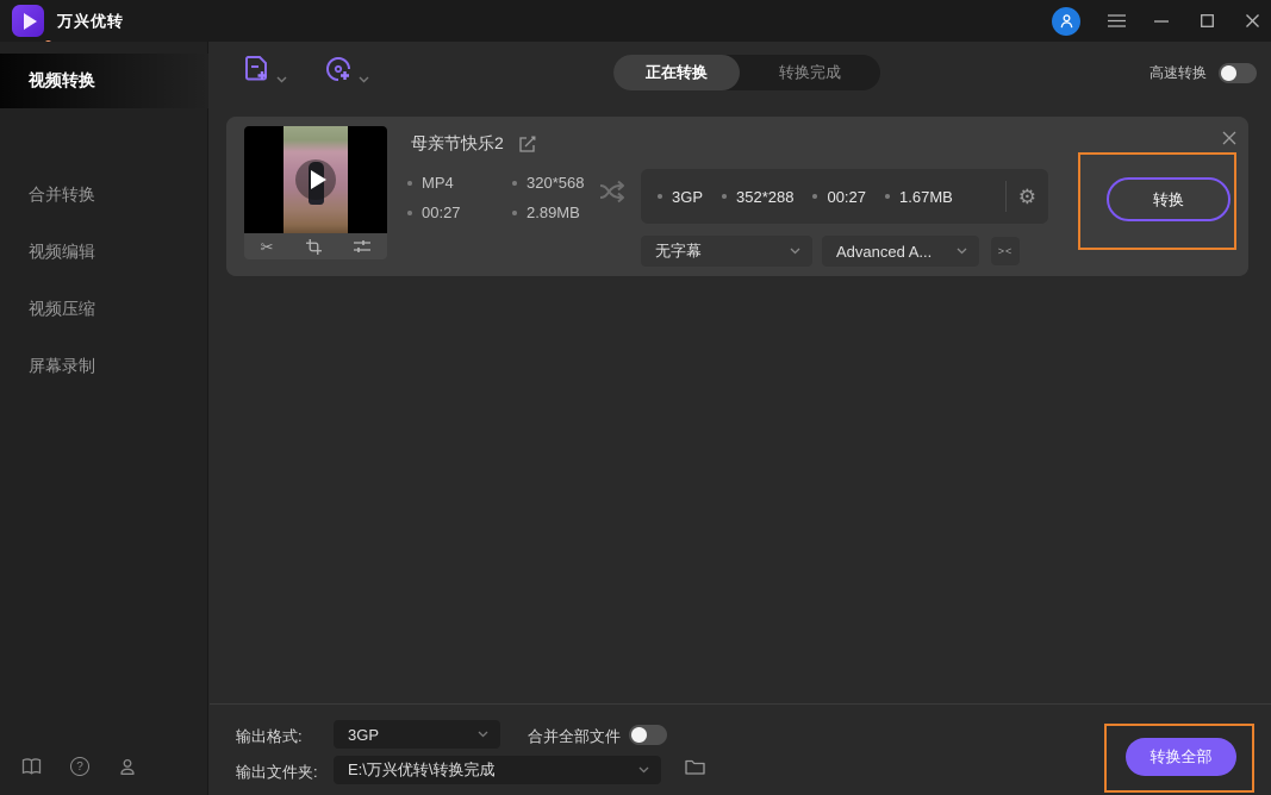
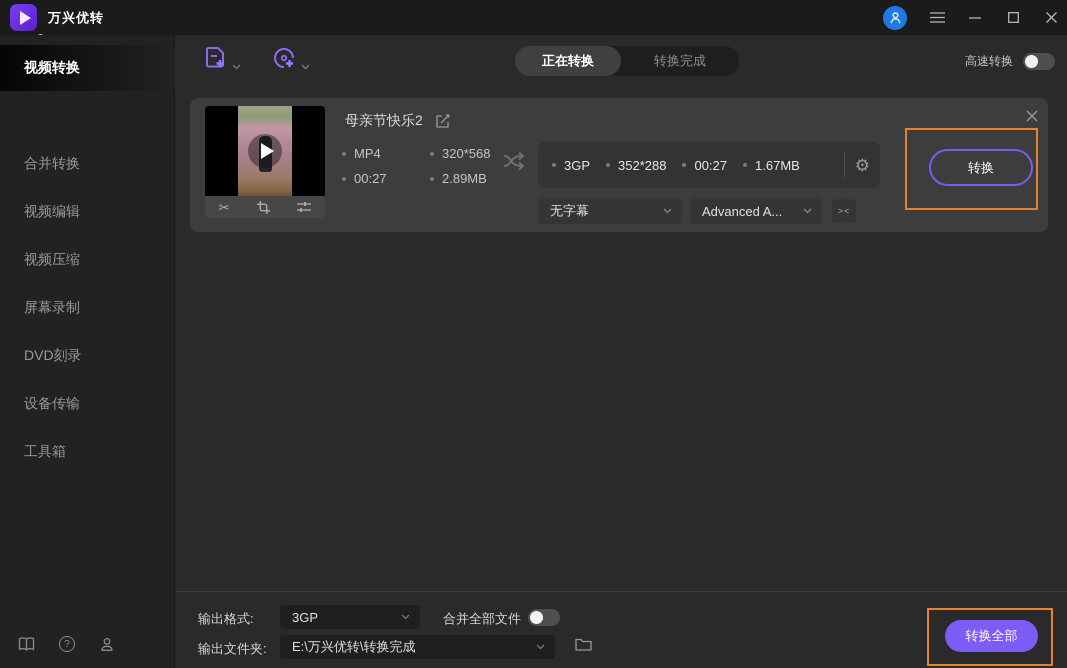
  万兴优转
  视频转换
  合并转换
  视频编辑
  视频压缩
  屏幕录制
+ DVD刻录
+ 设备传输
+ 工具箱
  ?
  正在转换
  转换完成
  高速转换
  ✂
  母亲节快乐2
  MP4
  320*568
  00:27
  2.89MB
  3GP
  352*288
  00:27
  1.67MB
  ⚙
  无字幕
  Advanced A...
  ><
  转换
  输出格式:
  3GP
  合并全部文件
  输出文件夹:
  E:\万兴优转\转换完成
  转换全部
